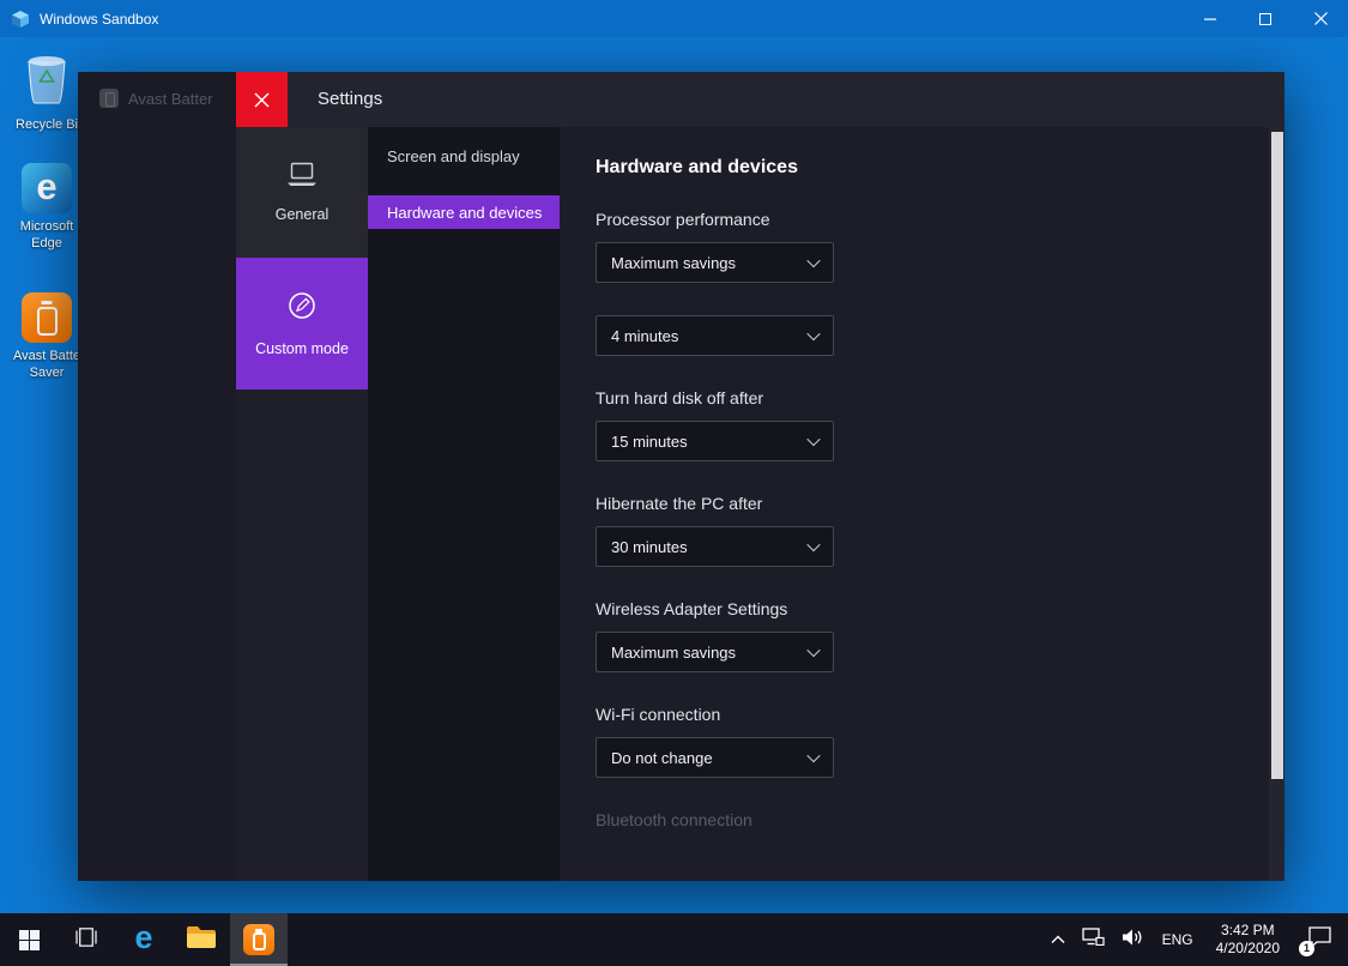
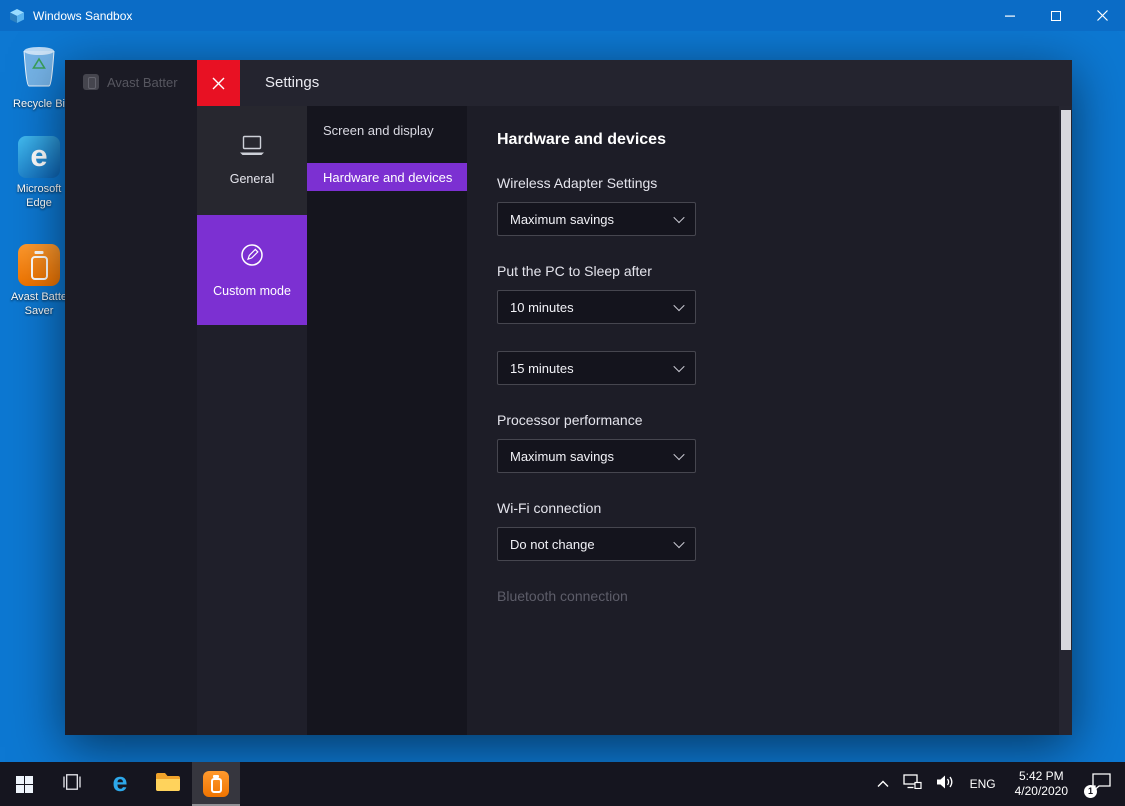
  Windows Sandbox
  Recycle Bi
  Microsoft
  Edge
  Avast Batte
  Saver
  Avast Batter
  Settings
  General
  Custom mode
  Screen and display
  Hardware and devices
  Hardware and devices
- Processor performance
+ Wireless Adapter Settings
  Maximum savings
+ Put the PC to Sleep after
- 4 minutes
+ 10 minutes
- Turn hard disk off after
  15 minutes
- Hibernate the PC after
- 30 minutes
- Wireless Adapter Settings
+ Processor performance
  Maximum savings
  Wi-Fi connection
  Do not change
  Bluetooth connection
  e
  ENG
- 3:42 PM
+ 5:42 PM
  4/20/2020
  1
